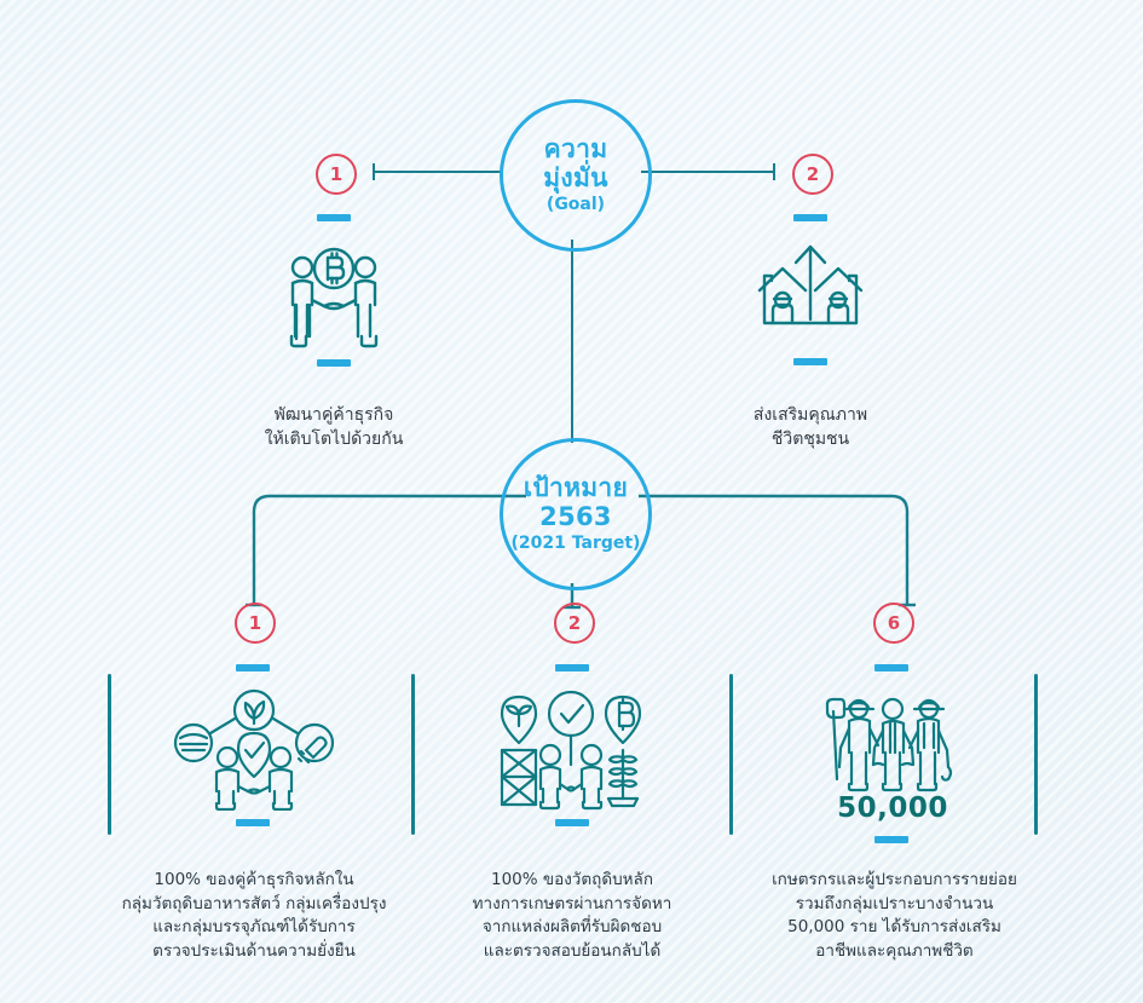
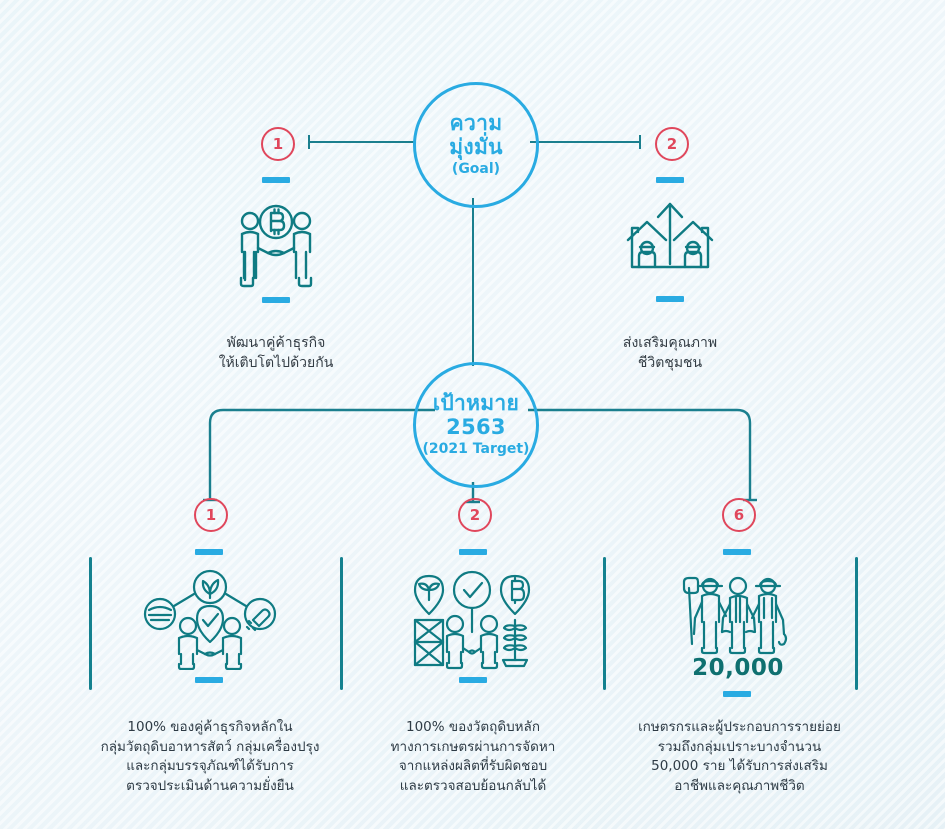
  ความ
  มุ่งมั่น
  (Goal)
  เป้าหมาย
  2563
  (2021 Target)
  1
  พัฒนาคู่ค้าธุรกิจ
  ให้เติบโตไปด้วยกัน
  2
  ส่งเสริมคุณภาพ
  ชีวิตชุมชน
  1
  100% ของคู่ค้าธุรกิจหลักใน
  กลุ่มวัตถุดิบอาหารสัตว์ กลุ่มเครื่องปรุง
  และกลุ่มบรรจุภัณฑ์ได้รับการ
  ตรวจประเมินด้านความยั่งยืน
  2
  100% ของวัตถุดิบหลัก
  ทางการเกษตรผ่านการจัดหา
  จากแหล่งผลิตที่รับผิดชอบ
  และตรวจสอบย้อนกลับได้
  6
- 50,000
+ 20,000
  เกษตรกรและผู้ประกอบการรายย่อย
  รวมถึงกลุ่มเปราะบางจำนวน
  50,000 ราย ได้รับการส่งเสริม
  อาชีพและคุณภาพชีวิต
